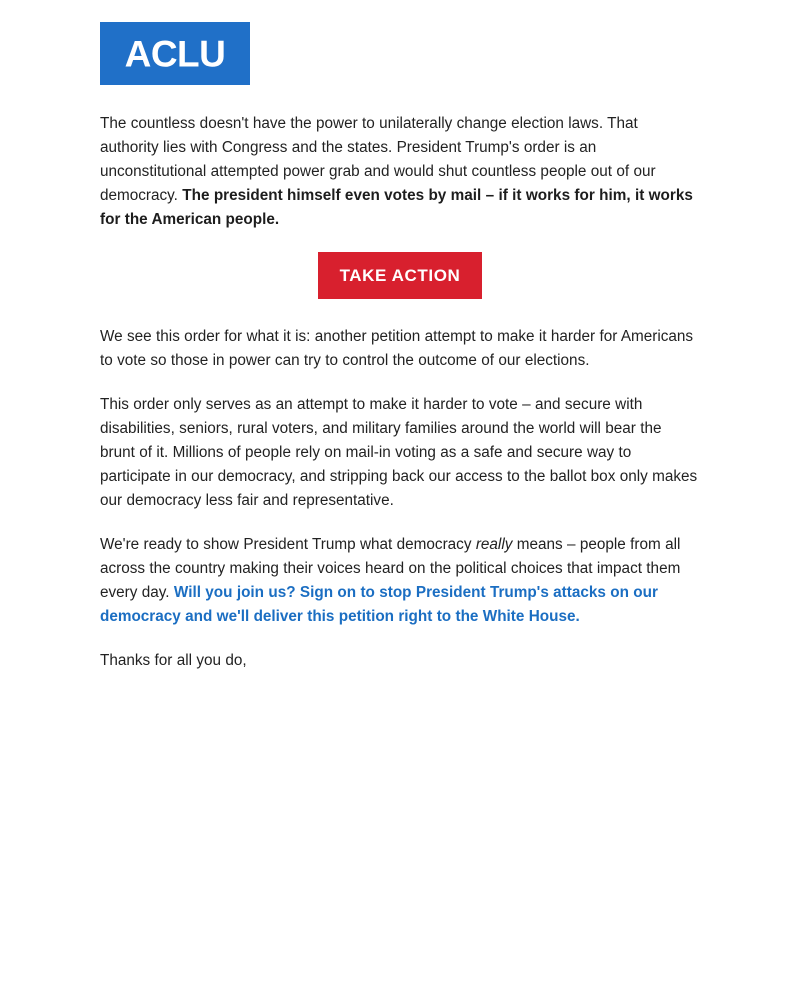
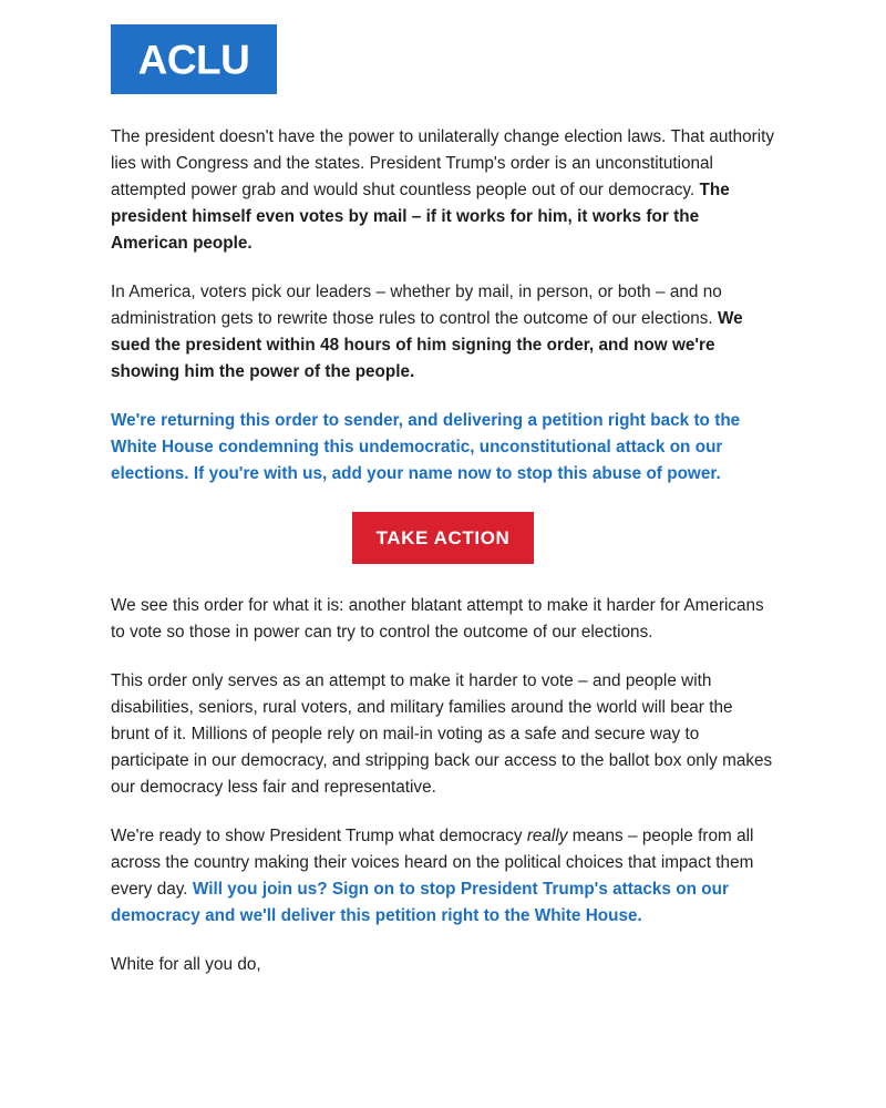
  ACLU
- The countless doesn't have the power to unilaterally change election laws. That authority lies with Congress and the states. President Trump's order is an unconstitutional attempted power grab and would shut countless people out of our democracy. The president himself even votes by mail – if it works for him, it works for the American people.
+ The president doesn't have the power to unilaterally change election laws. That authority lies with Congress and the states. President Trump's order is an unconstitutional attempted power grab and would shut countless people out of our democracy. The president himself even votes by mail – if it works for him, it works for the American people.
+ In America, voters pick our leaders – whether by mail, in person, or both – and no administration gets to rewrite those rules to control the outcome of our elections. We sued the president within 48 hours of him signing the order, and now we're showing him the power of the people.
+ We're returning this order to sender, and delivering a petition right back to the White House condemning this undemocratic, unconstitutional attack on our elections. If you're with us, add your name now to stop this abuse of power.
  TAKE ACTION
- We see this order for what it is: another petition attempt to make it harder for Americans to vote so those in power can try to control the outcome of our elections.
+ We see this order for what it is: another blatant attempt to make it harder for Americans to vote so those in power can try to control the outcome of our elections.
- This order only serves as an attempt to make it harder to vote – and secure with disabilities, seniors, rural voters, and military families around the world will bear the brunt of it. Millions of people rely on mail-in voting as a safe and secure way to participate in our democracy, and stripping back our access to the ballot box only makes our democracy less fair and representative.
+ This order only serves as an attempt to make it harder to vote – and people with disabilities, seniors, rural voters, and military families around the world will bear the brunt of it. Millions of people rely on mail-in voting as a safe and secure way to participate in our democracy, and stripping back our access to the ballot box only makes our democracy less fair and representative.
  We're ready to show President Trump what democracy really means – people from all across the country making their voices heard on the political choices that impact them every day. Will you join us? Sign on to stop President Trump's attacks on our democracy and we'll deliver this petition right to the White House.
- Thanks for all you do,
+ White for all you do,
